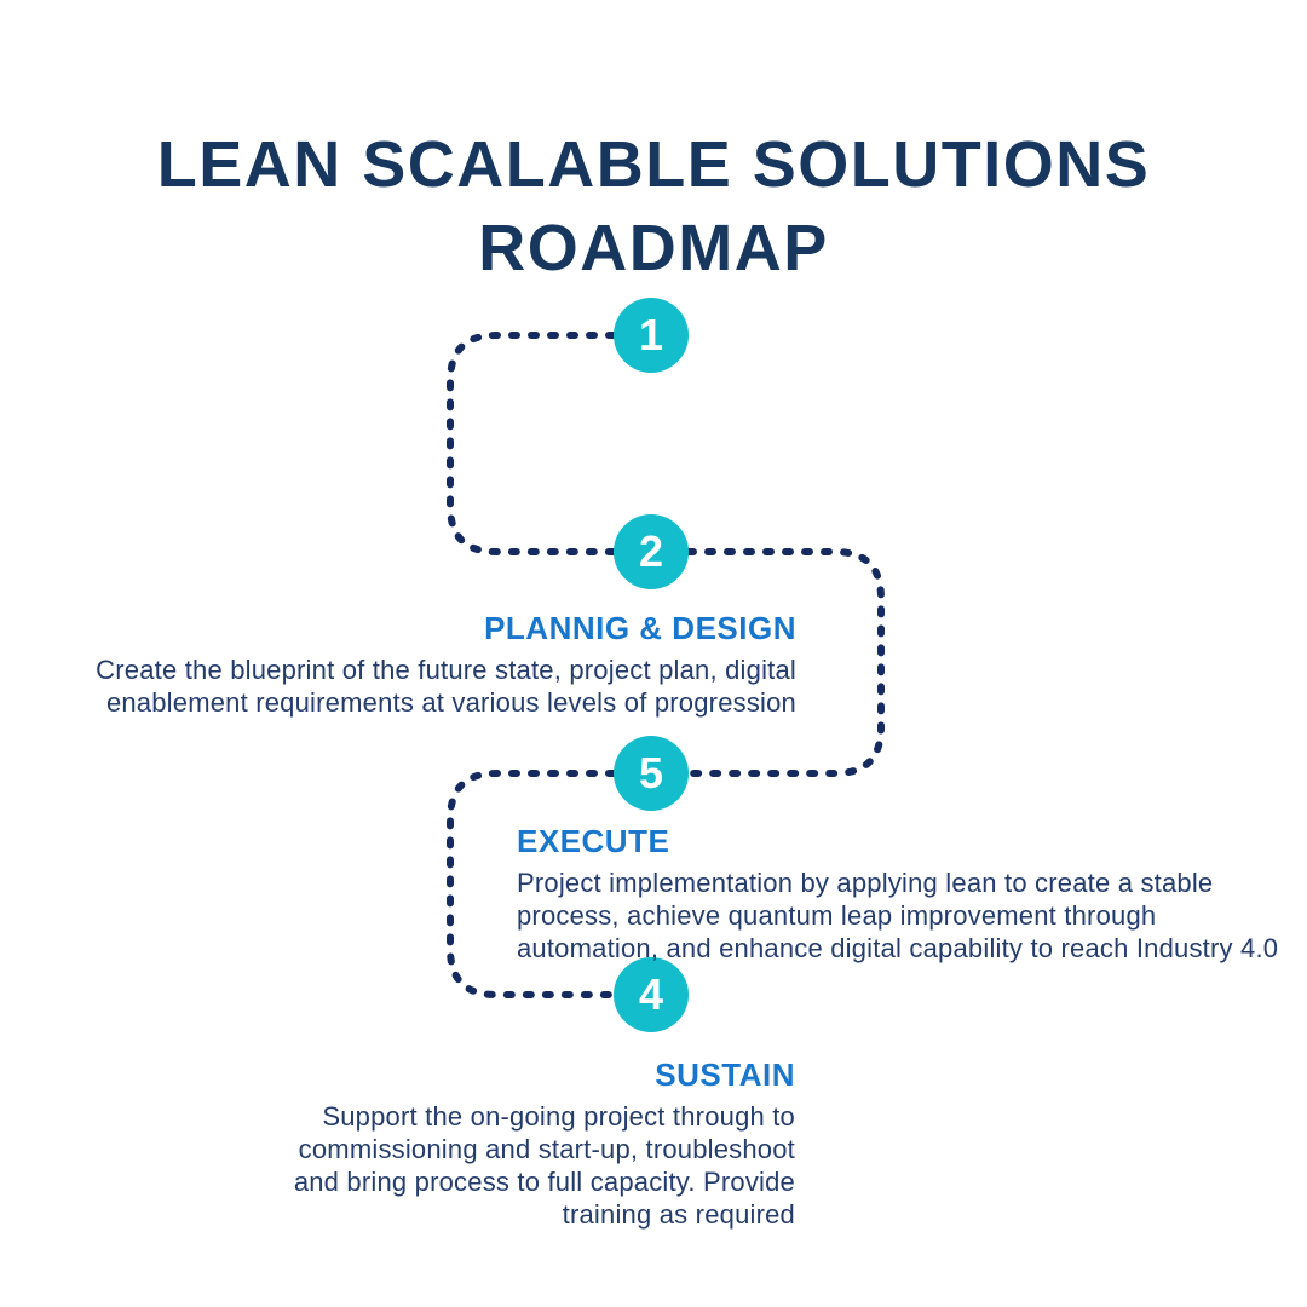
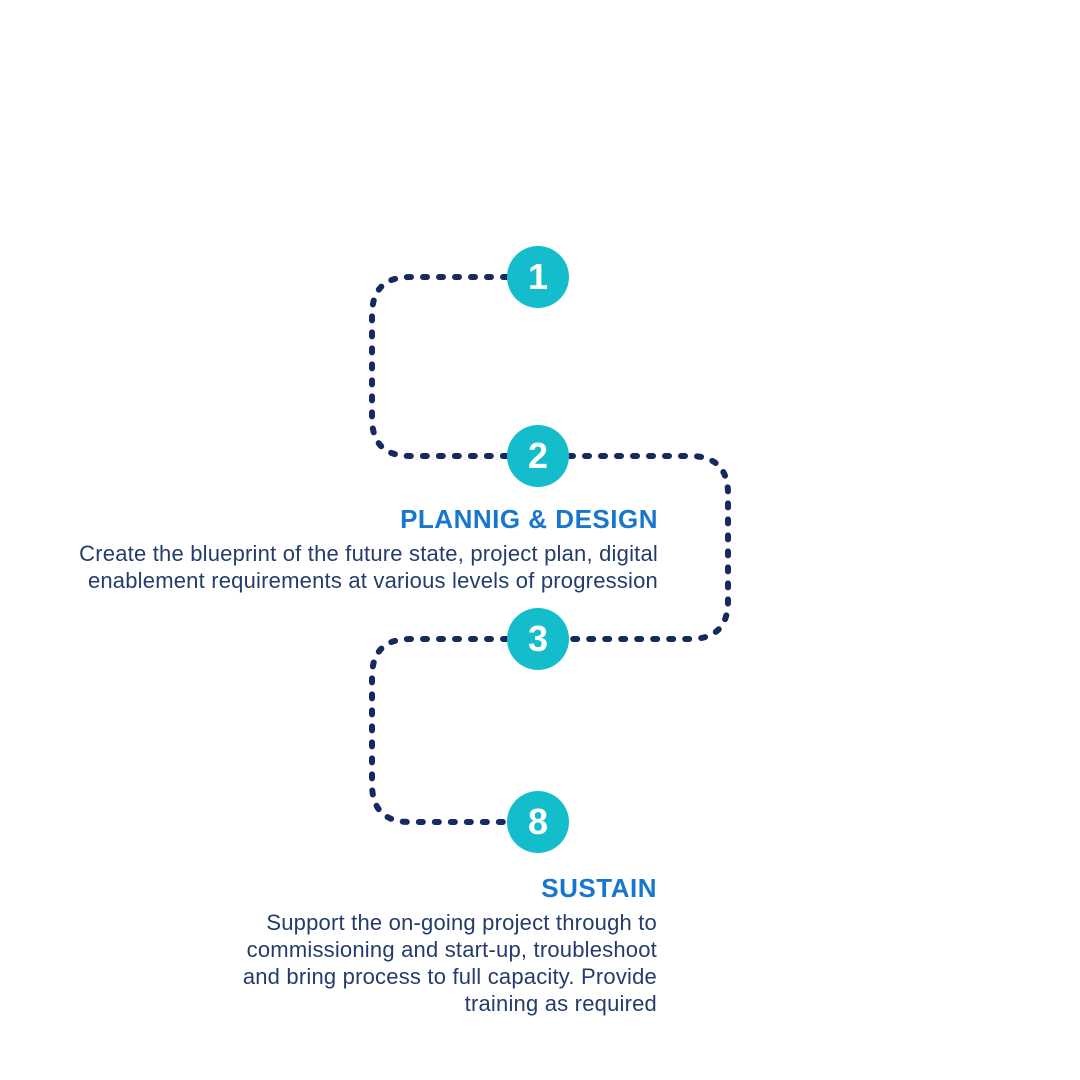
- LEAN SCALABLE SOLUTIONS
- ROADMAP
  1
  2
- 5
+ 3
- 4
+ 8
  PLANNIG & DESIGN
  Create the blueprint of the future state, project plan, digital
  enablement requirements at various levels of progression
- EXECUTE
- Project implementation by applying lean to create a stable
- process, achieve quantum leap improvement through
- automation, and enhance digital capability to reach Industry 4.0
  SUSTAIN
  Support the on-going project through to
  commissioning and start-up, troubleshoot
  and bring process to full capacity. Provide
  training as required
